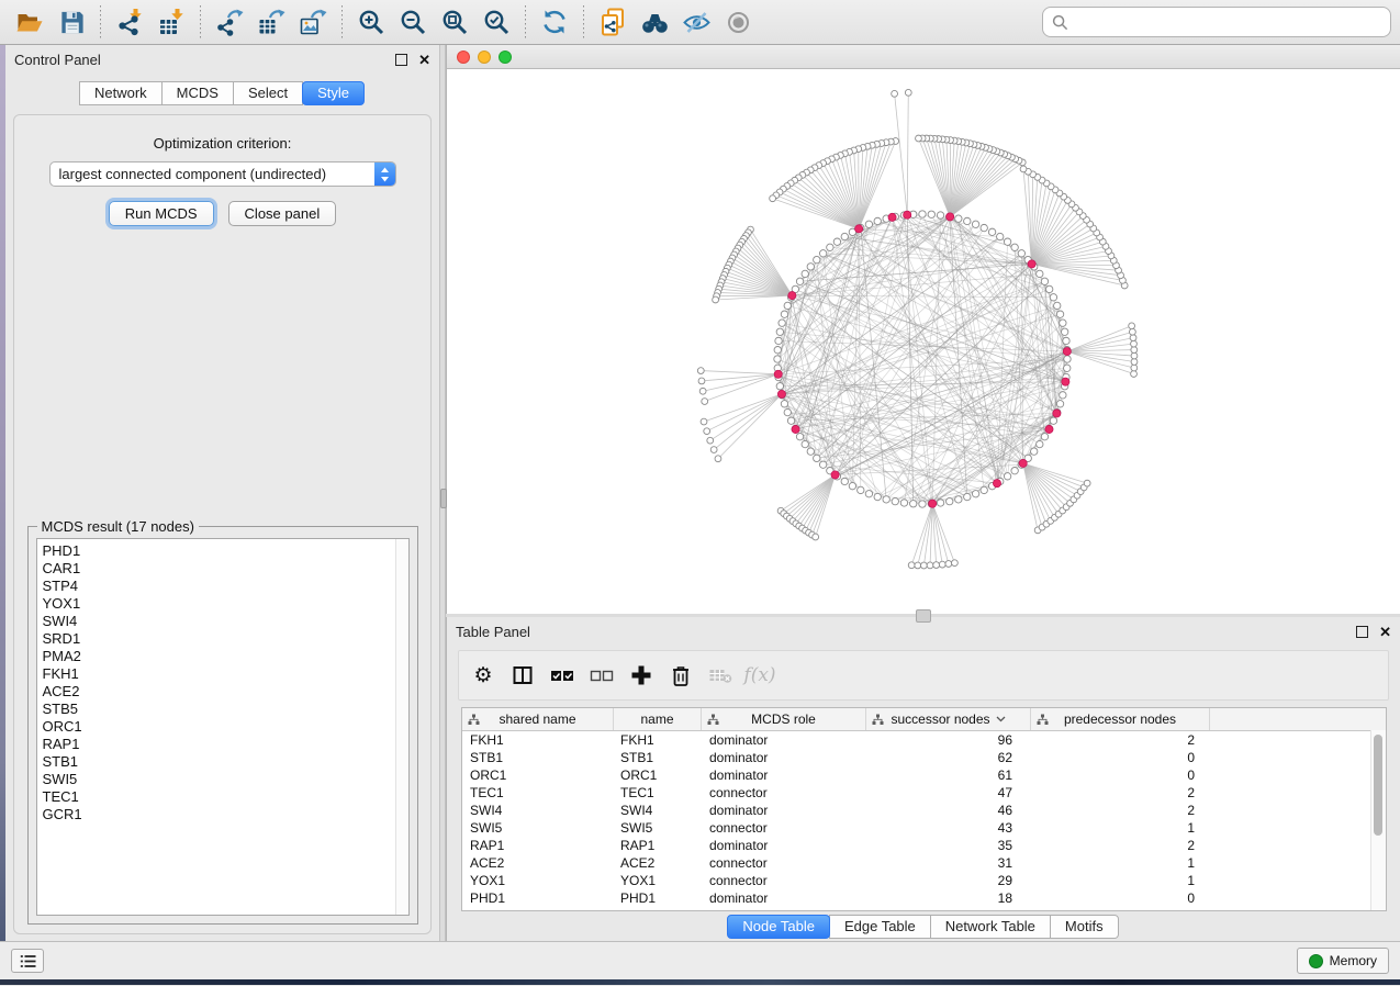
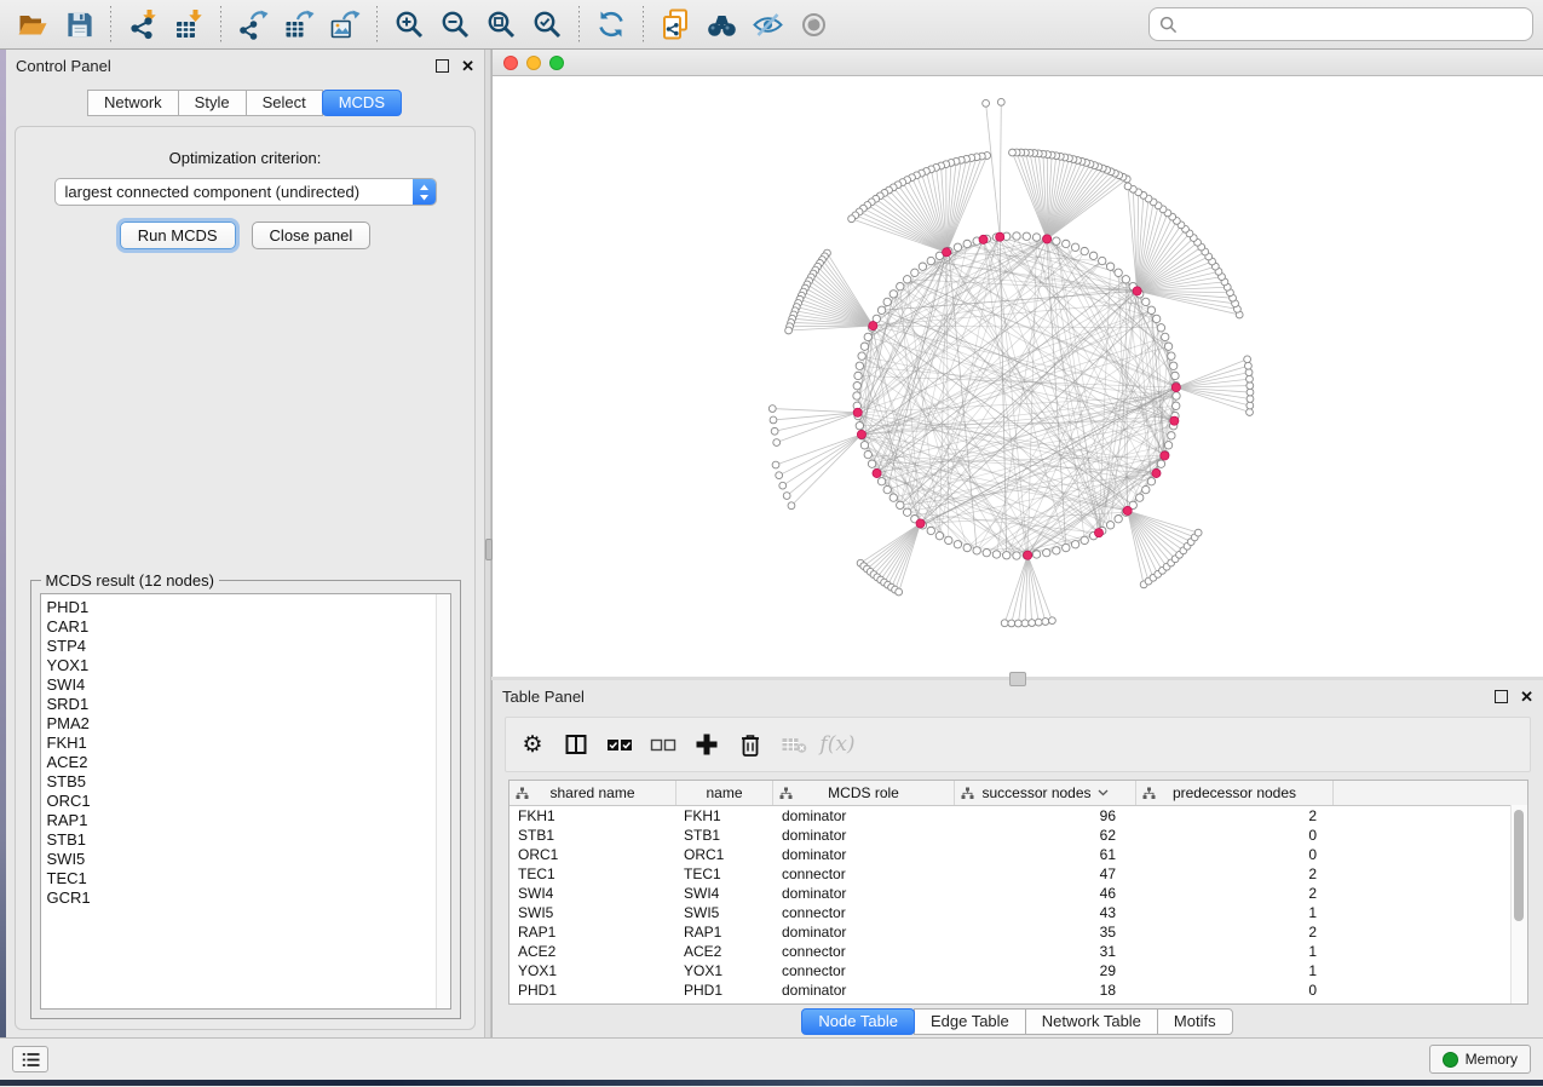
  Control Panel
  ✕
  Network
- MCDS
+ Style
  Select
- Style
+ MCDS
  Optimization criterion:
  largest connected component (undirected)
  Run MCDS
  Close panel
- MCDS result (17 nodes)
+ MCDS result (12 nodes)
  PHD1
  CAR1
  STP4
  YOX1
  SWI4
  SRD1
  PMA2
  FKH1
  ACE2
  STB5
  ORC1
  RAP1
  STB1
  SWI5
  TEC1
  GCR1
  Table Panel
  ✕
  ⚙
  f(x)
  shared name
  name
  MCDS role
  successor nodes
  predecessor nodes
  FKH1
  FKH1
  dominator
  96
  2
  STB1
  STB1
  dominator
  62
  0
  ORC1
  ORC1
  dominator
  61
  0
  TEC1
  TEC1
  connector
  47
  2
  SWI4
  SWI4
  dominator
  46
  2
  SWI5
  SWI5
  connector
  43
  1
  RAP1
  RAP1
  dominator
  35
  2
  ACE2
  ACE2
  connector
  31
  1
  YOX1
  YOX1
  connector
  29
  1
  PHD1
  PHD1
  dominator
  18
  0
  Node Table
  Edge Table
  Network Table
  Motifs
  Memory
